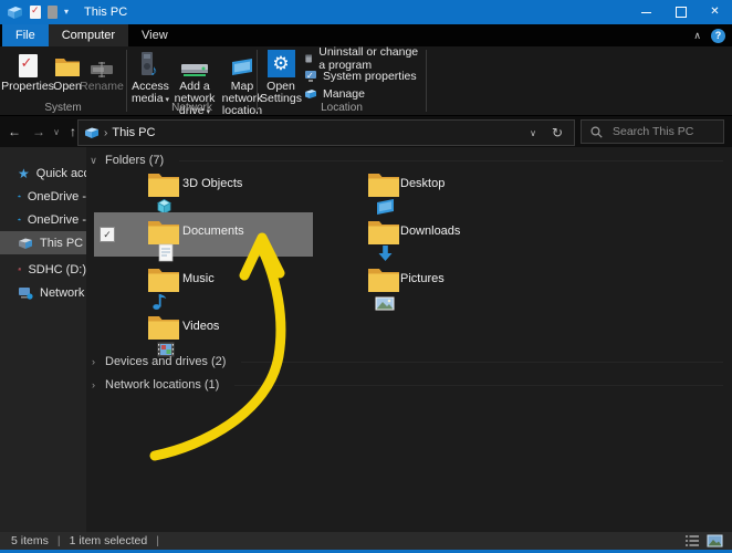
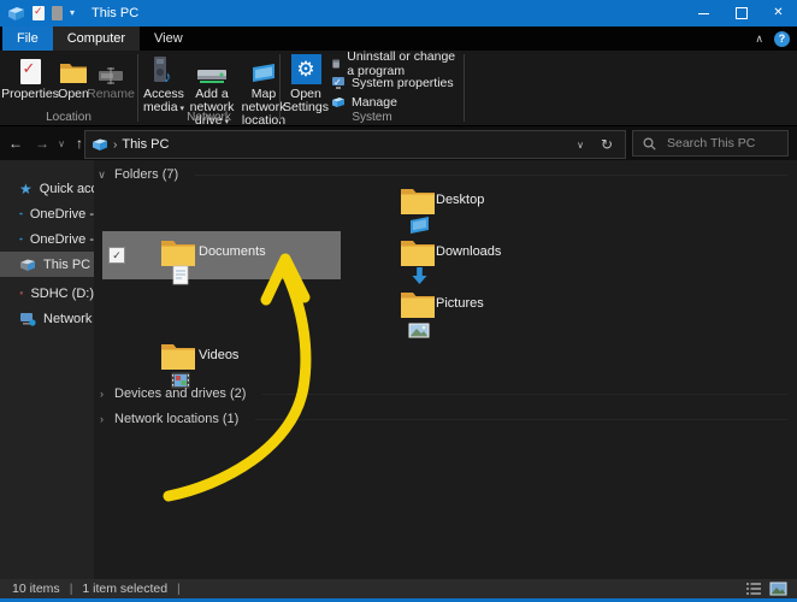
  ✓
  ▾
  This PC
  ✕
  File
  Computer
  View
  ∧
  ?
  ✓
  Properties
  Open
  Rename
- System
+ Location
  ♪
  Access
  media
  Add a network
  drive
  Map network
  location
  Network
  ⚙
  Open
  Settings
  Uninstall or change a program
  ✓
  System properties
  Manage
- Location
+ System
  ←
  →
  ∨
  ↑
  ›
  This PC
  ∨
  ↻
  Search This PC
  ★
  OneDrive -
  OneDrive -
  This PC
  SDHC (D:)
  Network
  ∨
  Folders (7)
- 3D Objects
  ✓
  Documents
- Music
  Videos
  Desktop
  Downloads
  Pictures
  ›
  Devices and drives (2)
  ›
  Network locations (1)
- 5 items
+ 10 items
  |
  1 item selected
  |
